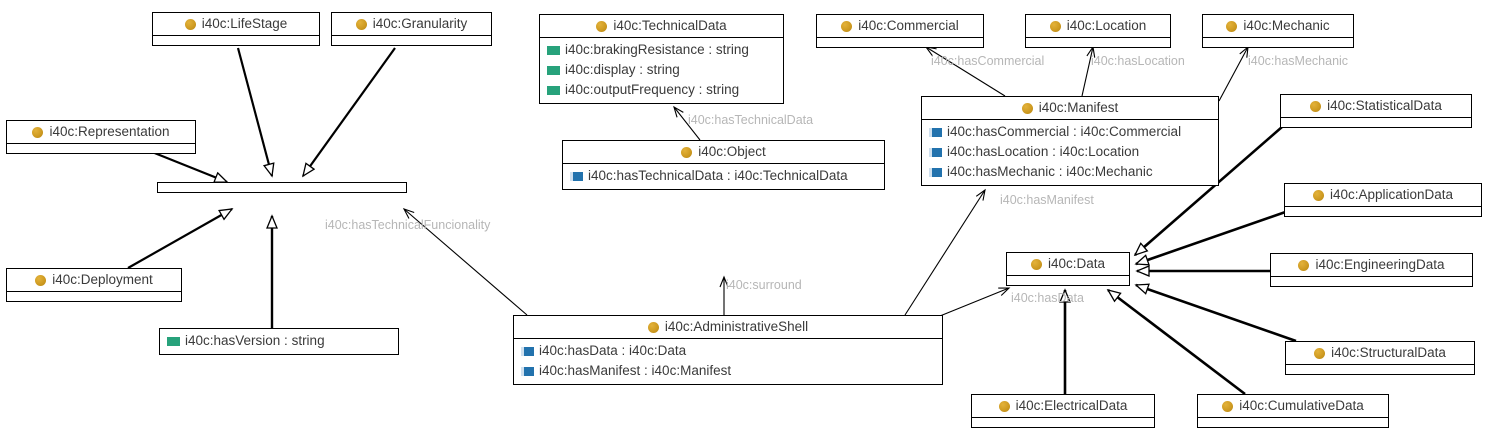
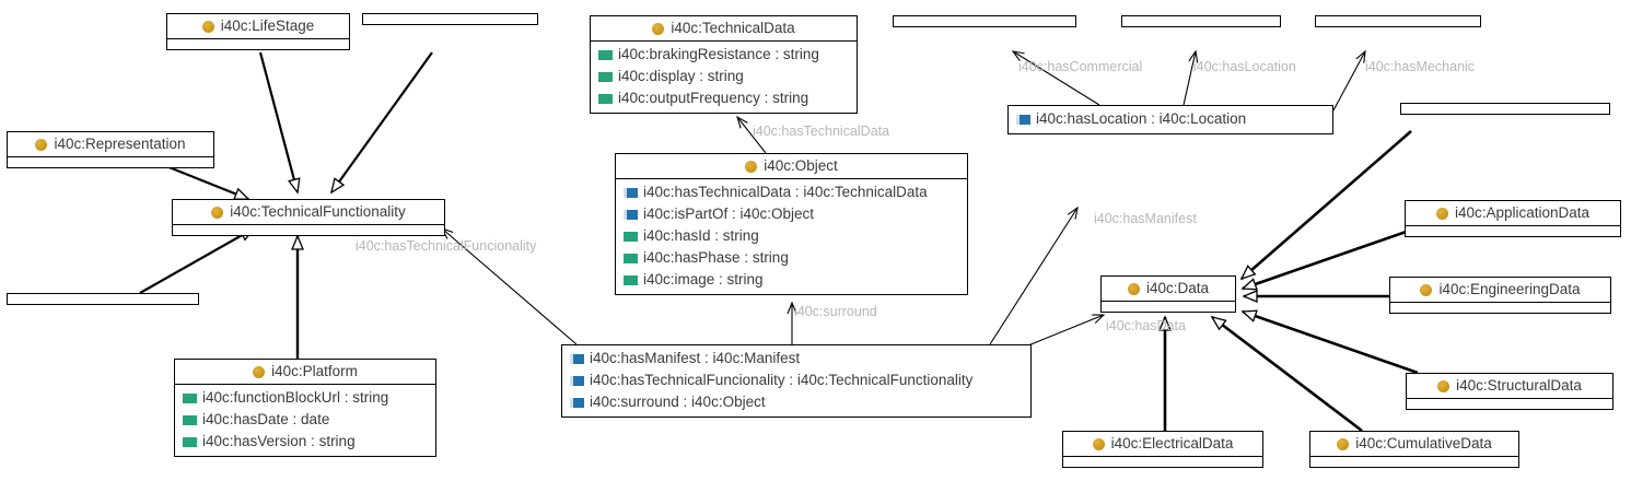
  i40c:LifeStage
- i40c:Granularity
  i40c:TechnicalData
  i40c:brakingResistance : string
  i40c:display : string
  i40c:outputFrequency : string
- i40c:Commercial
- i40c:Location
- i40c:Mechanic
  i40c:Representation
- i40c:StatisticalData
- i40c:Manifest
- i40c:hasCommercial : i40c:Commercial
  i40c:hasLocation : i40c:Location
- i40c:hasMechanic : i40c:Mechanic
  i40c:Object
  i40c:hasTechnicalData : i40c:TechnicalData
+ i40c:isPartOf : i40c:Object
+ i40c:hasId : string
+ i40c:hasPhase : string
+ i40c:image : string
+ i40c:TechnicalFunctionality
  i40c:ApplicationData
  i40c:EngineeringData
- i40c:Deployment
  i40c:Data
+ i40c:Platform
+ i40c:functionBlockUrl : string
+ i40c:hasDate : date
  i40c:hasVersion : string
- i40c:AdministrativeShell
- i40c:hasData : i40c:Data
  i40c:hasManifest : i40c:Manifest
+ i40c:hasTechnicalFuncionality : i40c:TechnicalFunctionality
+ i40c:surround : i40c:Object
  i40c:StructuralData
  i40c:ElectricalData
  i40c:CumulativeData
  i40c:hasTechnicalFuncionality
  i40c:hasTechnicalData
  i40c:hasCommercial
  i40c:hasLocation
  i40c:hasMechanic
  i40c:hasManifest
  i40c:surround
  i40c:hasData
